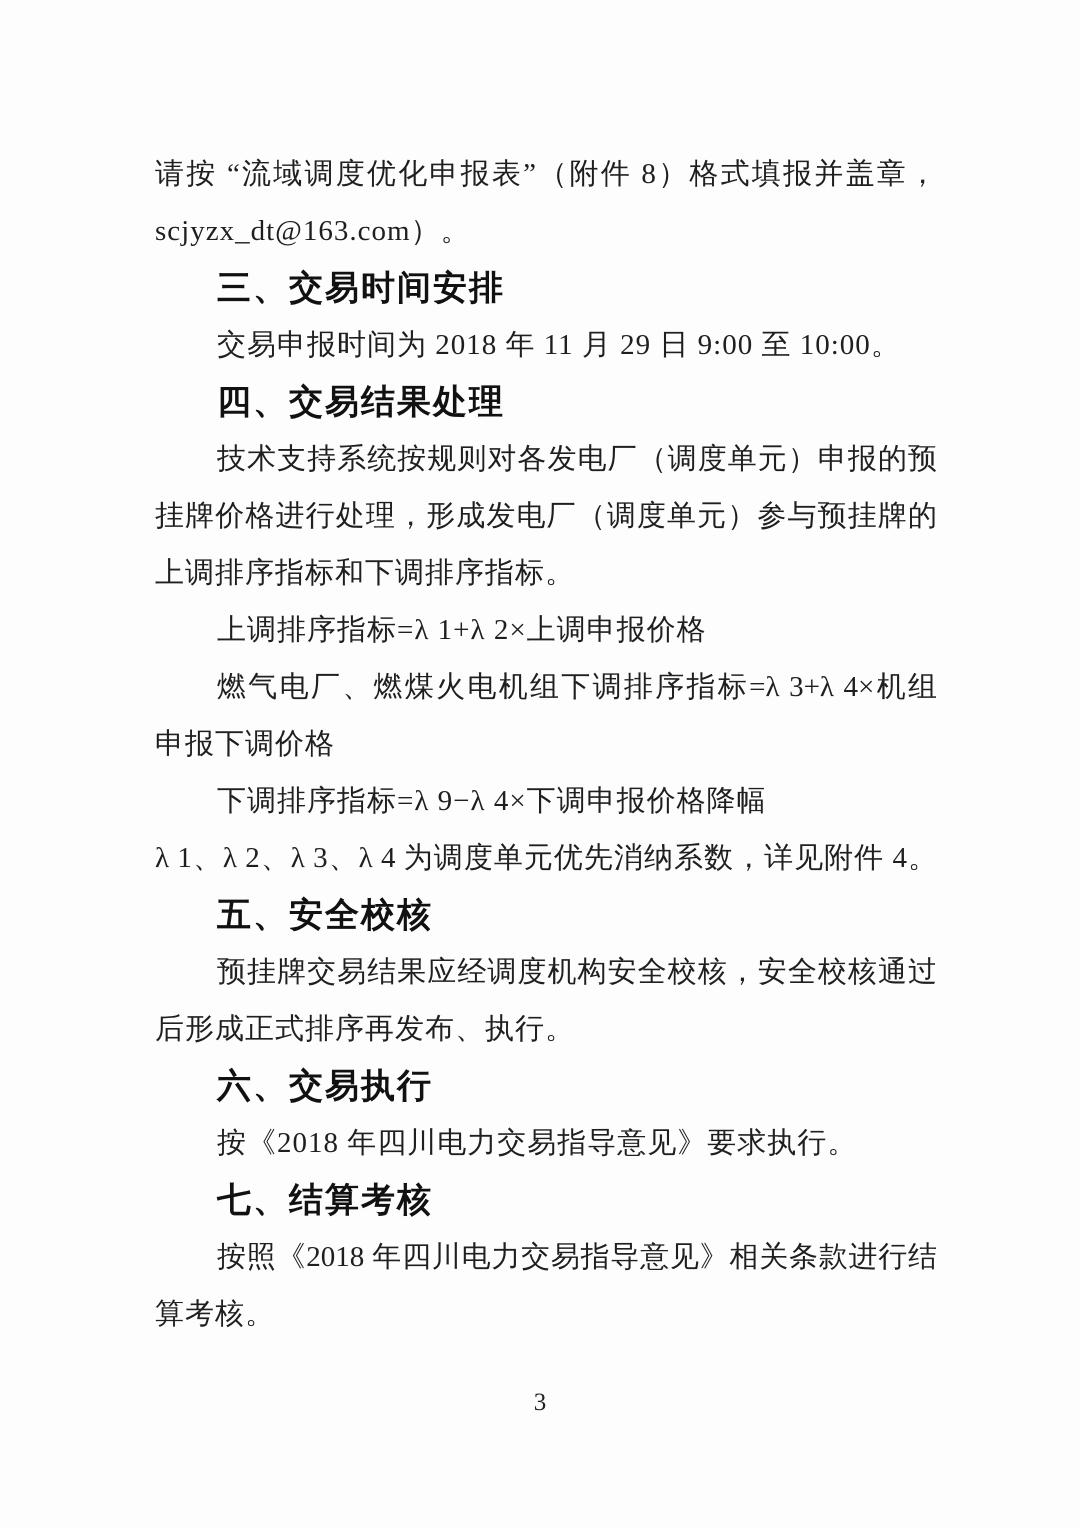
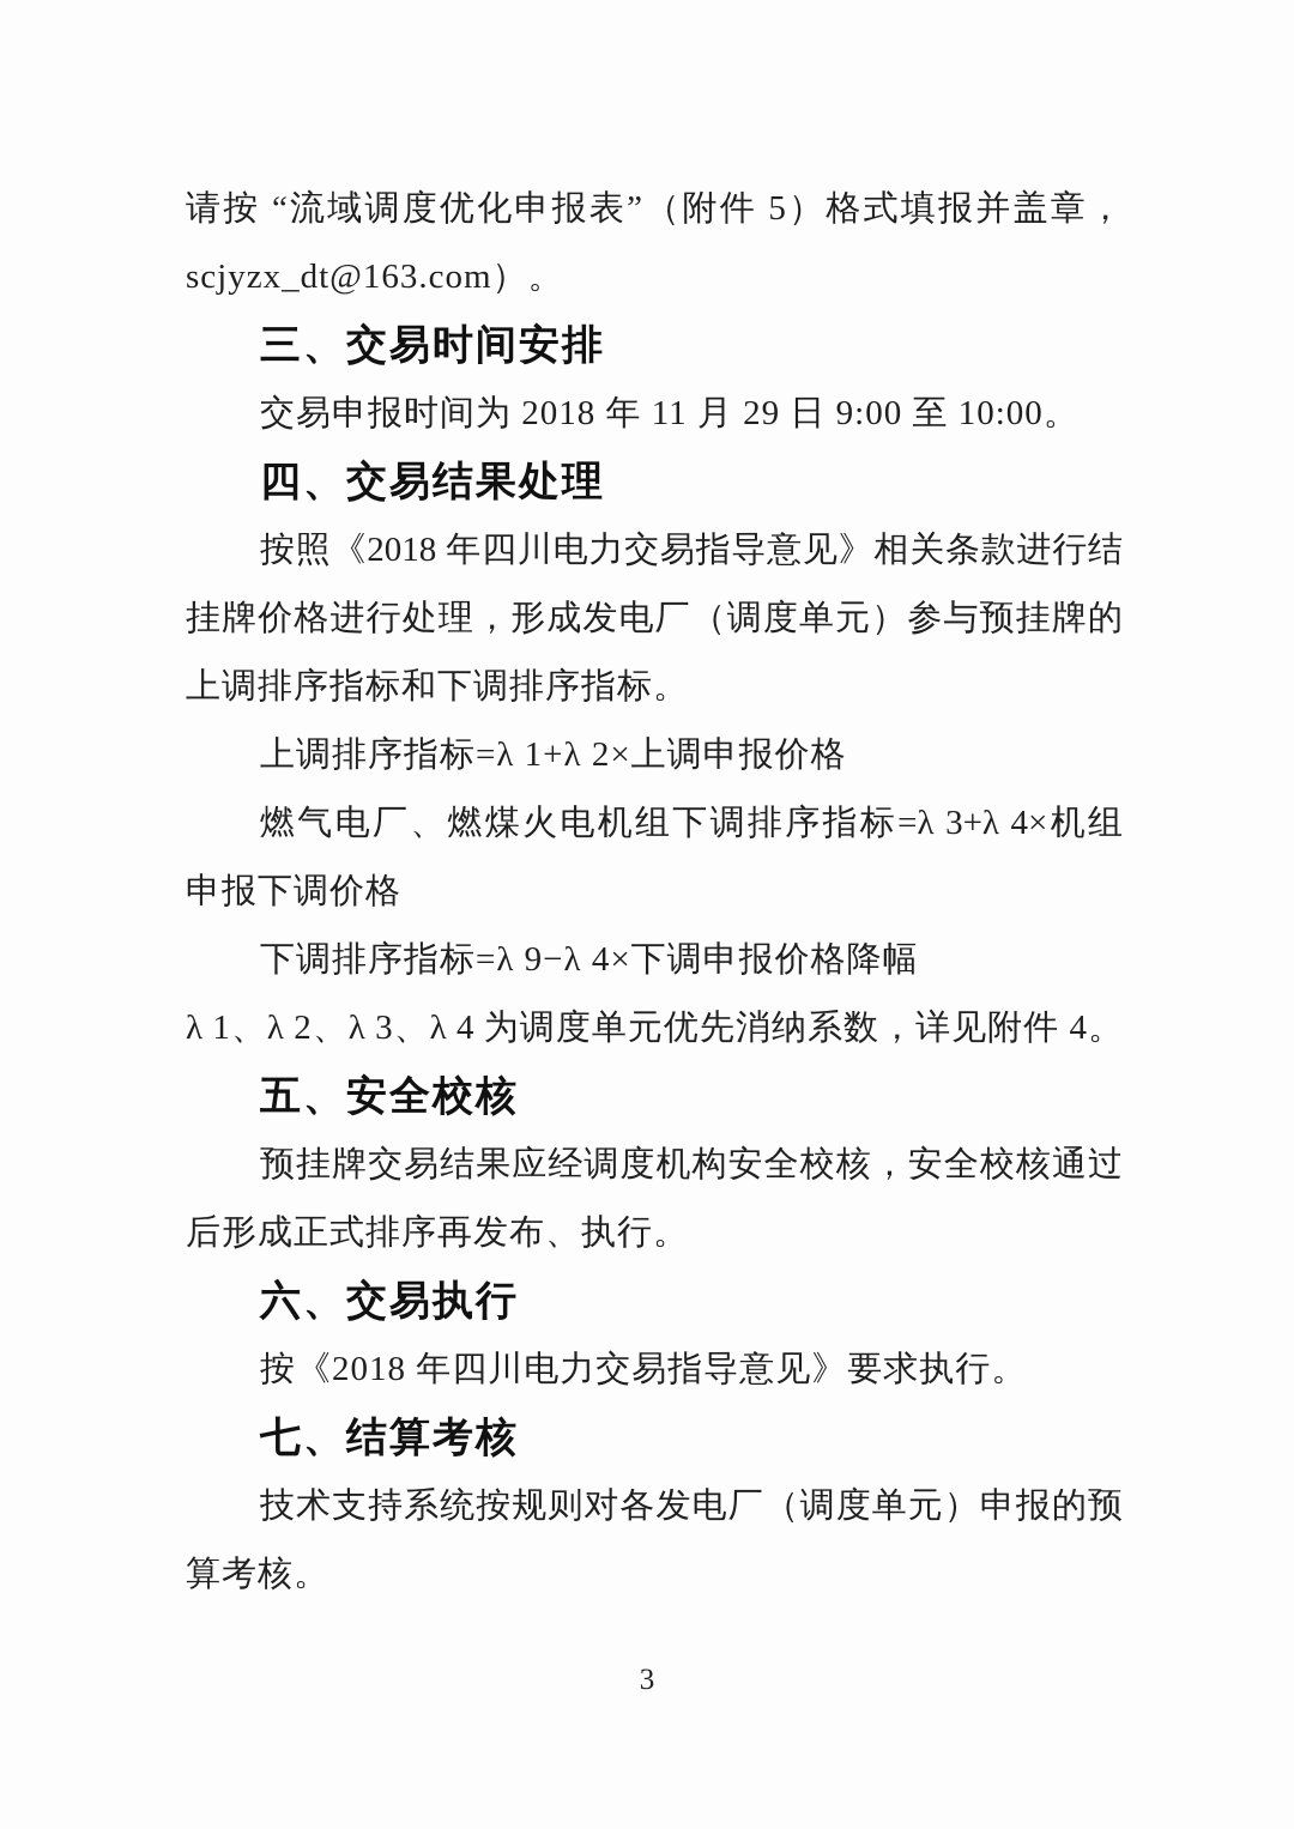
- 请按 “流域调度优化申报表”（附件 8）格式填报并盖章，
+ 请按 “流域调度优化申报表”（附件 5）格式填报并盖章，
  scjyzx_dt@163.com）。
  三、交易时间安排
  交易申报时间为 2018 年 11 月 29 日 9:00 至 10:00。
  四、交易结果处理
- 技术支持系统按规则对各发电厂（调度单元）申报的预
+ 按照《2018 年四川电力交易指导意见》相关条款进行结
  挂牌价格进行处理，形成发电厂（调度单元）参与预挂牌的
  上调排序指标和下调排序指标。
  上调排序指标=λ 1+λ 2×上调申报价格
  燃气电厂、燃煤火电机组下调排序指标=λ 3+λ 4×机组
  申报下调价格
  下调排序指标=λ 9−λ 4×下调申报价格降幅
  λ 1、λ 2、λ 3、λ 4 为调度单元优先消纳系数，详见附件 4。
  五、安全校核
  预挂牌交易结果应经调度机构安全校核，安全校核通过
  后形成正式排序再发布、执行。
  六、交易执行
  按《2018 年四川电力交易指导意见》要求执行。
  七、结算考核
- 按照《2018 年四川电力交易指导意见》相关条款进行结
+ 技术支持系统按规则对各发电厂（调度单元）申报的预
  算考核。
  3
